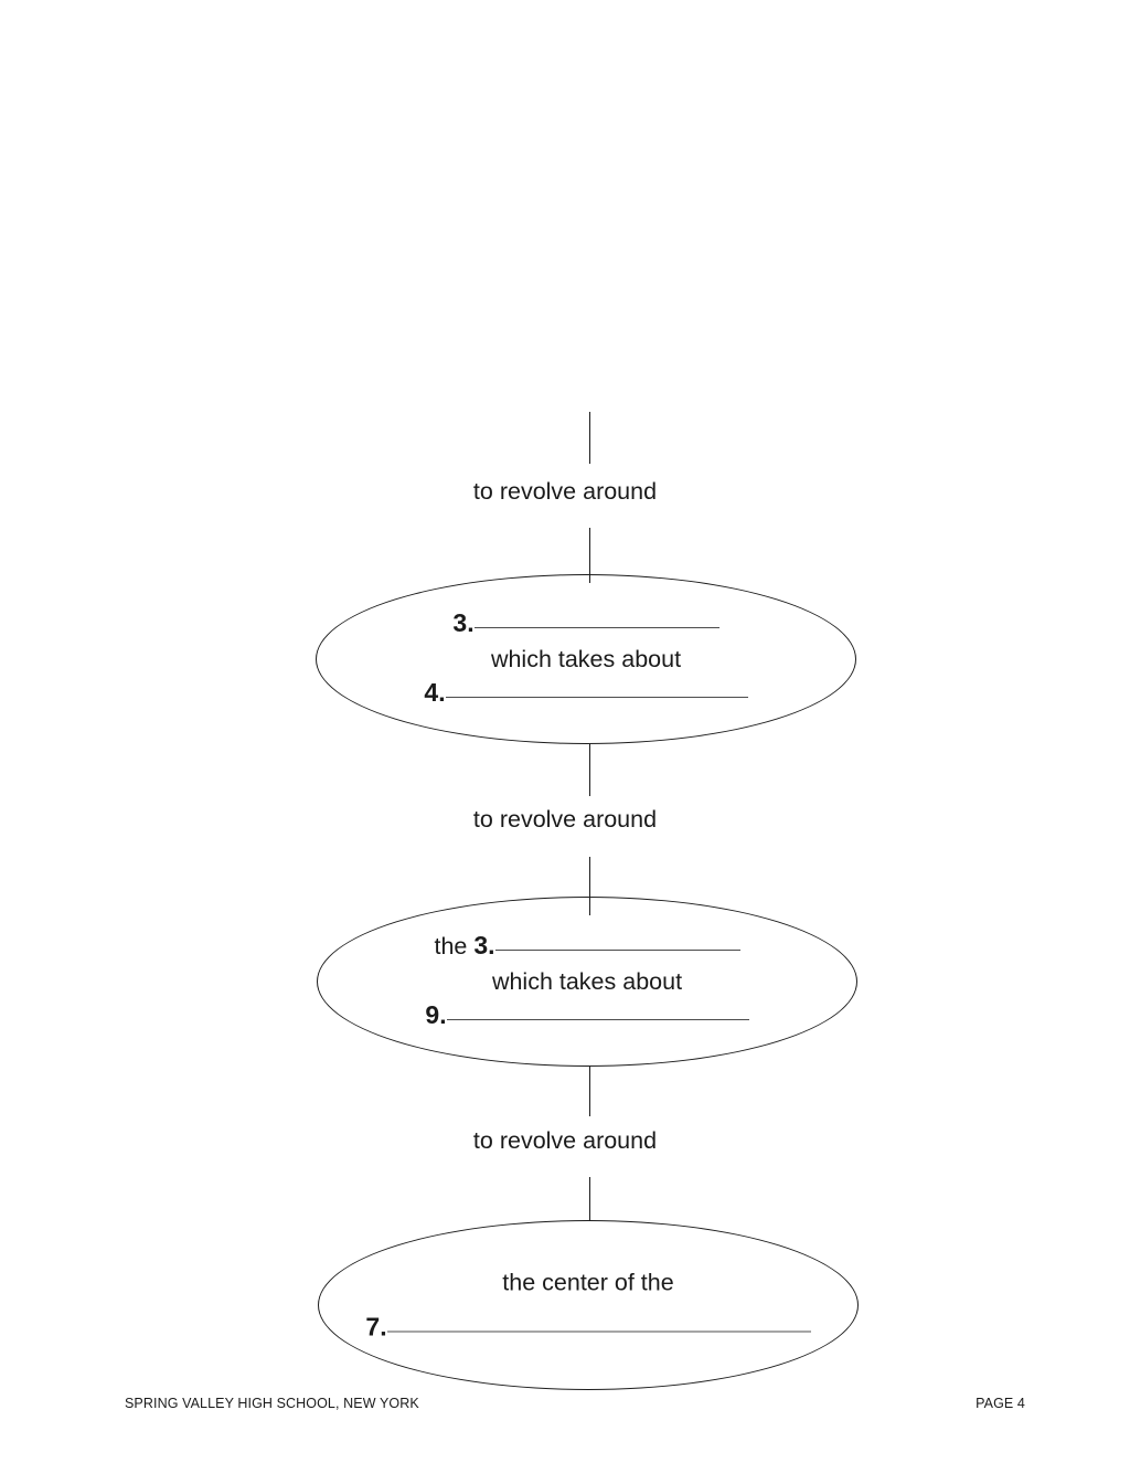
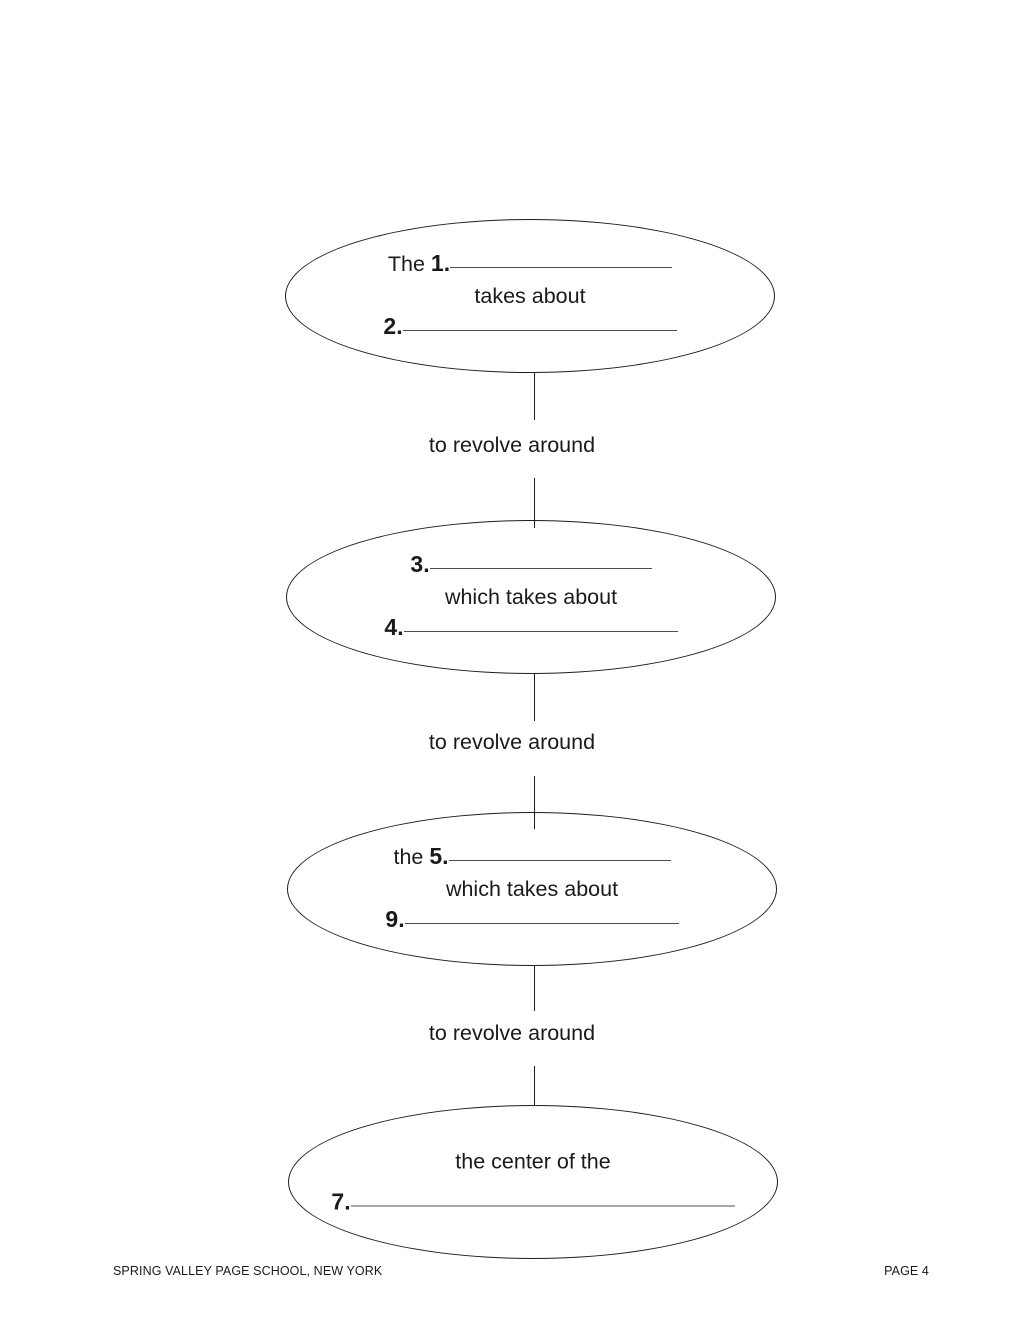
+ The 1.
+ takes about
+ 2.
  to revolve around
  3.
  which takes about
  4.
  to revolve around
- the 3.
+ the 5.
  which takes about
  9.
  to revolve around
  the center of the
  7.
- SPRING VALLEY HIGH SCHOOL, NEW YORK
+ SPRING VALLEY PAGE SCHOOL, NEW YORK
  PAGE 4
